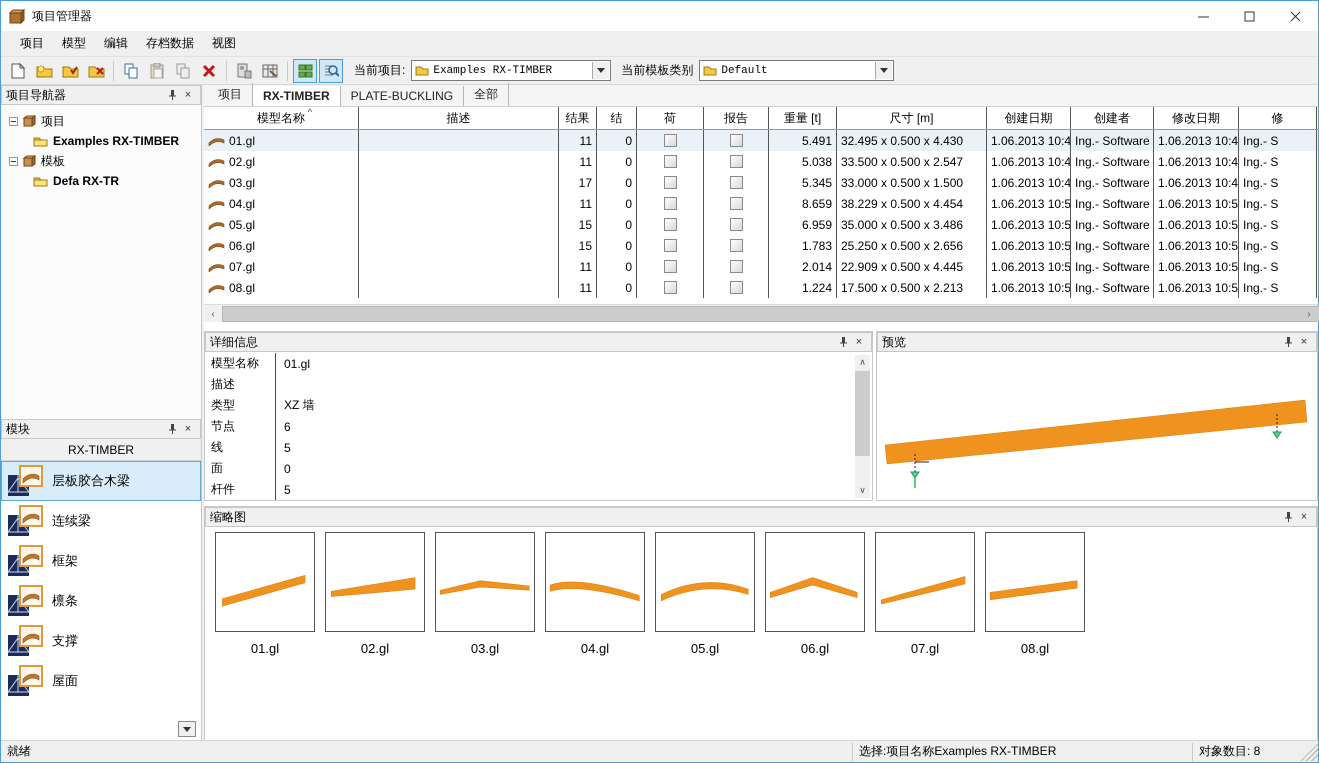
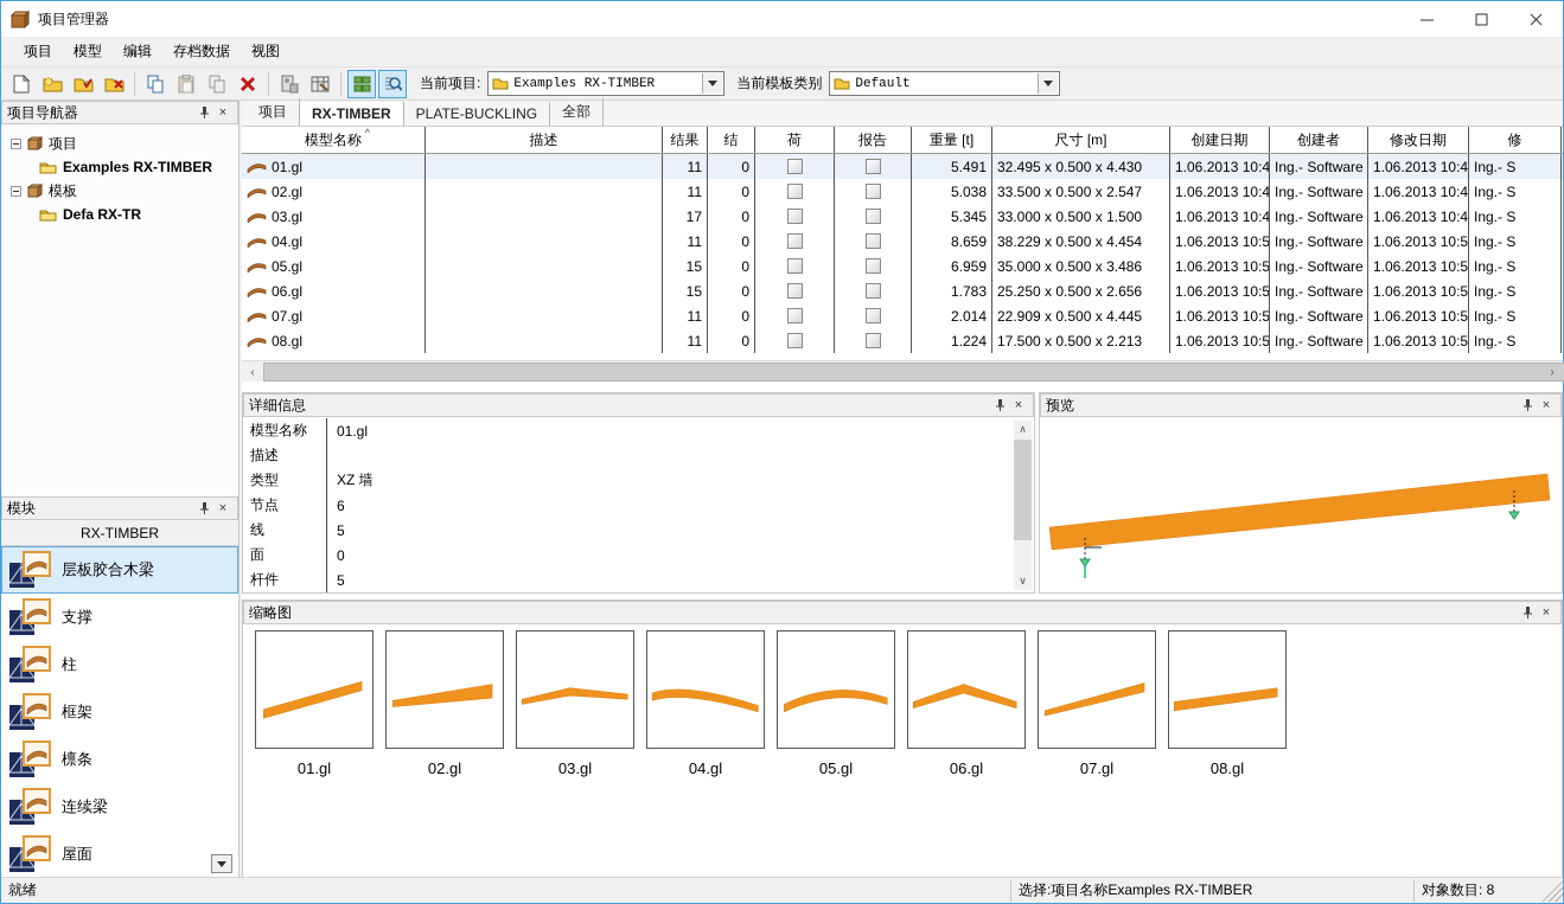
  项目管理器
  项目
  模型
  编辑
  存档数据
  视图
  当前项目:
  Examples RX-TIMBER
  当前模板类别
  Default
  项目导航器
  ×
  项目
  Examples RX-TIMBER
  模板
  Defa RX-TR
  模块
  ×
  RX-TIMBER
  层板胶合木梁
- 连续梁
+ 支撑
+ 柱
  框架
  檩条
- 支撑
+ 连续梁
  屋面
  项目
  RX-TIMBER
  PLATE-BUCKLING
  全部
  模型名称
  ^
  描述
  结果
  结
  荷
  报告
  重量 [t]
  尺寸 [m]
  创建日期
  创建者
  修改日期
  修
  01.gl
  11
  0
  5.491
  32.495 x 0.500 x 4.430
  1.06.2013 10:4
  Ing.- Software
  1.06.2013 10:4
  Ing.- S
  02.gl
  11
  0
  5.038
  33.500 x 0.500 x 2.547
  1.06.2013 10:4
  Ing.- Software
  1.06.2013 10:4
  Ing.- S
  03.gl
  17
  0
  5.345
  33.000 x 0.500 x 1.500
  1.06.2013 10:4
  Ing.- Software
  1.06.2013 10:4
  Ing.- S
  04.gl
  11
  0
  8.659
  38.229 x 0.500 x 4.454
  1.06.2013 10:5
  Ing.- Software
  1.06.2013 10:5
  Ing.- S
  05.gl
  15
  0
  6.959
  35.000 x 0.500 x 3.486
  1.06.2013 10:5
  Ing.- Software
  1.06.2013 10:5
  Ing.- S
  06.gl
  15
  0
  1.783
  25.250 x 0.500 x 2.656
  1.06.2013 10:5
  Ing.- Software
  1.06.2013 10:5
  Ing.- S
  07.gl
  11
  0
  2.014
  22.909 x 0.500 x 4.445
  1.06.2013 10:5
  Ing.- Software
  1.06.2013 10:5
  Ing.- S
  08.gl
  11
  0
  1.224
  17.500 x 0.500 x 2.213
  1.06.2013 10:5
  Ing.- Software
  1.06.2013 10:5
  Ing.- S
  ‹
  ›
  详细信息
  ×
  模型名称
  01.gl
  描述
  类型
  XZ 墙
  节点
  6
  线
  5
  面
  0
  杆件
  5
  ∧
  ∨
  预览
  ×
  缩略图
  ×
  01.gl
  02.gl
  03.gl
  04.gl
  05.gl
  06.gl
  07.gl
  08.gl
  就绪
  选择:项目名称Examples RX-TIMBER
  对象数目: 8
